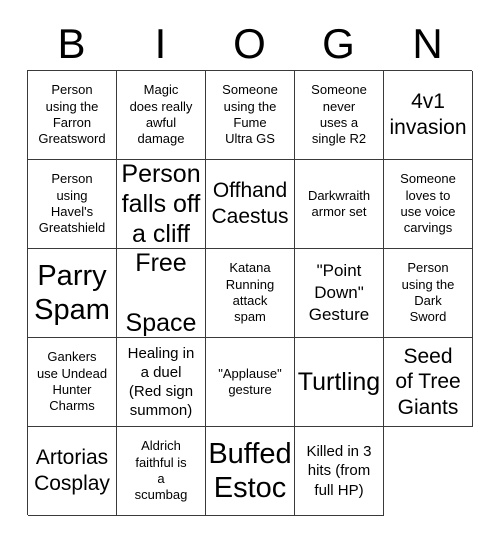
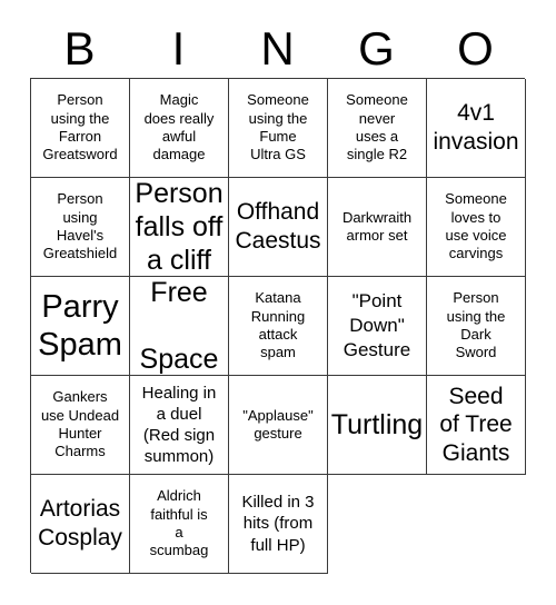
  B
  I
- O
+ N
  G
- N
+ O
  Person
  using the
  Farron
  Greatsword
  Magic
  does really
  awful
  damage
  Someone
  using the
  Fume
  Ultra GS
  Someone
  never
  uses a
  single R2
  4v1
  invasion
  Person
  using
  Havel's
  Greatshield
  Person
  falls off
  a cliff
  Offhand
  Caestus
  Darkwraith
  armor set
  Someone
  loves to
  use voice
  carvings
  Parry
  Spam
  Free
  Space
  Katana
  Running
  attack
  spam
  "Point
  Down"
  Gesture
  Person
  using the
  Dark
  Sword
  Gankers
  use Undead
  Hunter
  Charms
  Healing in
  a duel
  (Red sign
  summon)
  "Applause"
  gesture
  Turtling
  Seed
  of Tree
  Giants
  Artorias
  Cosplay
  Aldrich
  faithful is
  a
  scumbag
- Buffed
- Estoc
  Killed in 3
  hits (from
  full HP)
